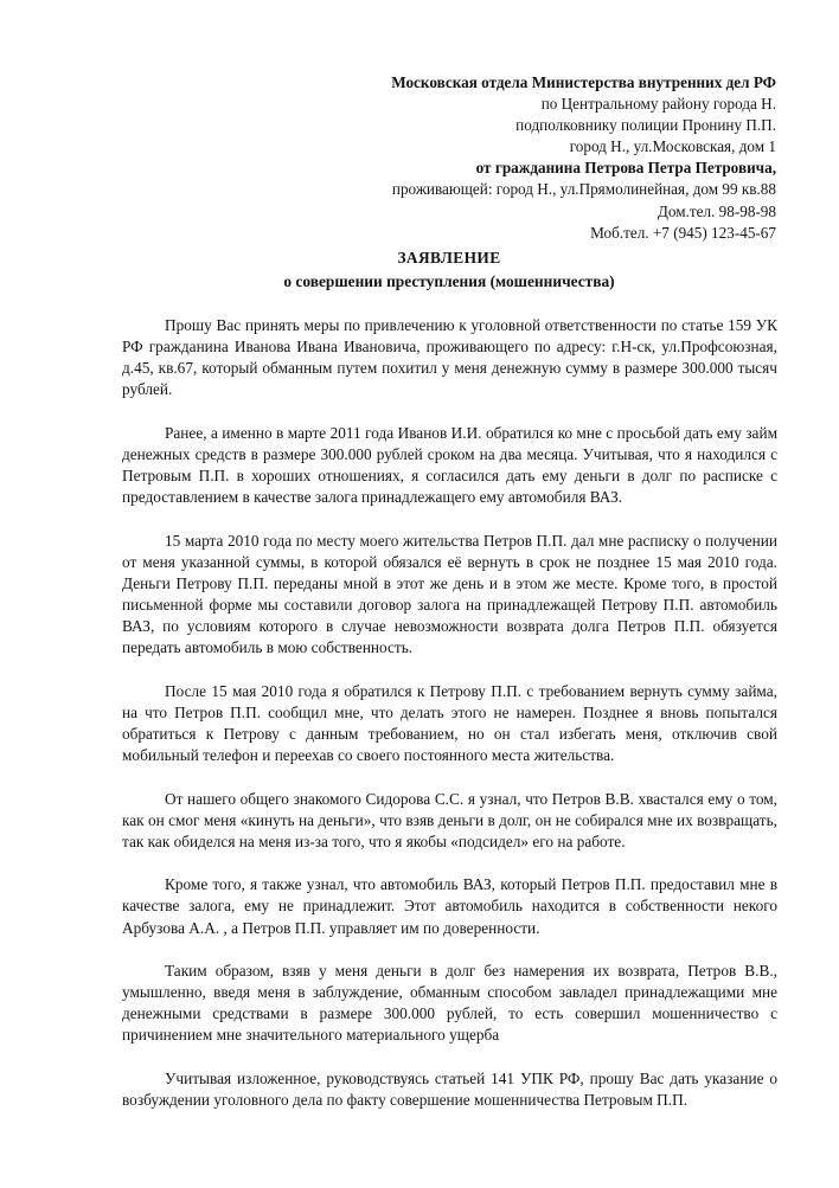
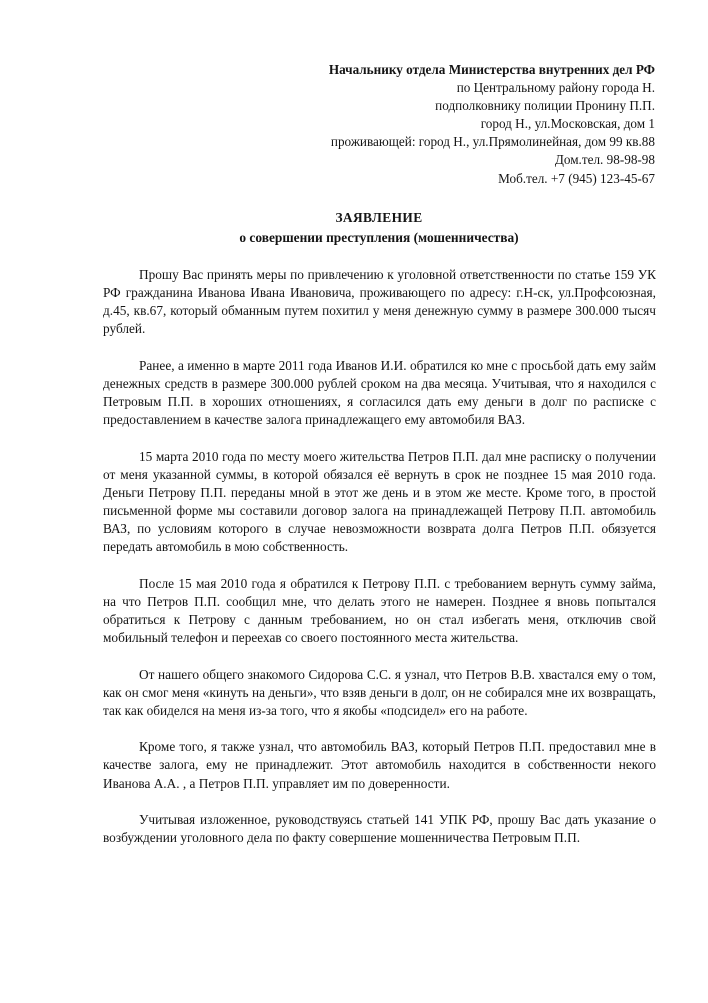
- Московская отдела Министерства внутренних дел РФ
+ Начальнику отдела Министерства внутренних дел РФ
  по Центральному району города Н.
  подполковнику полиции Пронину П.П.
  город Н., ул.Московская, дом 1
- от гражданина Петрова Петра Петровича,
  проживающей: город Н., ул.Прямолинейная, дом 99 кв.88
  Дом.тел. 98-98-98
  Моб.тел. +7 (945) 123-45-67
  ЗАЯВЛЕНИЕ
  о совершении преступления (мошенничества)
  Прошу Вас принять меры по привлечению к уголовной ответственности по статье 159 УК РФ гражданина Иванова Ивана Ивановича, проживающего по адресу: г.Н-ск, ул.Профсоюзная, д.45, кв.67, который обманным путем похитил у меня денежную сумму в размере 300.000 тысяч рублей.
  Ранее, а именно в марте 2011 года Иванов И.И. обратился ко мне с просьбой дать ему займ денежных средств в размере 300.000 рублей сроком на два месяца. Учитывая, что я находился с Петровым П.П. в хороших отношениях, я согласился дать ему деньги в долг по расписке с предоставлением в качестве залога принадлежащего ему автомобиля ВАЗ.
  15 марта 2010 года по месту моего жительства Петров П.П. дал мне расписку о получении от меня указанной суммы, в которой обязался её вернуть в срок не позднее 15 мая 2010 года. Деньги Петрову П.П. переданы мной в этот же день и в этом же месте. Кроме того, в простой письменной форме мы составили договор залога на принадлежащей Петрову П.П. автомобиль ВАЗ, по условиям которого в случае невозможности возврата долга Петров П.П. обязуется передать автомобиль в мою собственность.
  После 15 мая 2010 года я обратился к Петрову П.П. с требованием вернуть сумму займа, на что Петров П.П. сообщил мне, что делать этого не намерен. Позднее я вновь попытался обратиться к Петрову с данным требованием, но он стал избегать меня, отключив свой мобильный телефон и переехав со своего постоянного места жительства.
  От нашего общего знакомого Сидорова С.С. я узнал, что Петров В.В. хвастался ему о том, как он смог меня «кинуть на деньги», что взяв деньги в долг, он не собирался мне их возвращать, так как обиделся на меня из-за того, что я якобы «подсидел» его на работе.
- Кроме того, я также узнал, что автомобиль ВАЗ, который Петров П.П. предоставил мне в качестве залога, ему не принадлежит. Этот автомобиль находится в собственности некого Арбузова А.А. , а Петров П.П. управляет им по доверенности.
+ Кроме того, я также узнал, что автомобиль ВАЗ, который Петров П.П. предоставил мне в качестве залога, ему не принадлежит. Этот автомобиль находится в собственности некого Иванова А.А. , а Петров П.П. управляет им по доверенности.
- Таким образом, взяв у меня деньги в долг без намерения их возврата, Петров В.В., умышленно, введя меня в заблуждение, обманным способом завладел принадлежащими мне денежными средствами в размере 300.000 рублей, то есть совершил мошенничество с причинением мне значительного материального ущерба
  Учитывая изложенное, руководствуясь статьей 141 УПК РФ, прошу Вас дать указание о возбуждении уголовного дела по факту совершение мошенничества Петровым П.П.
